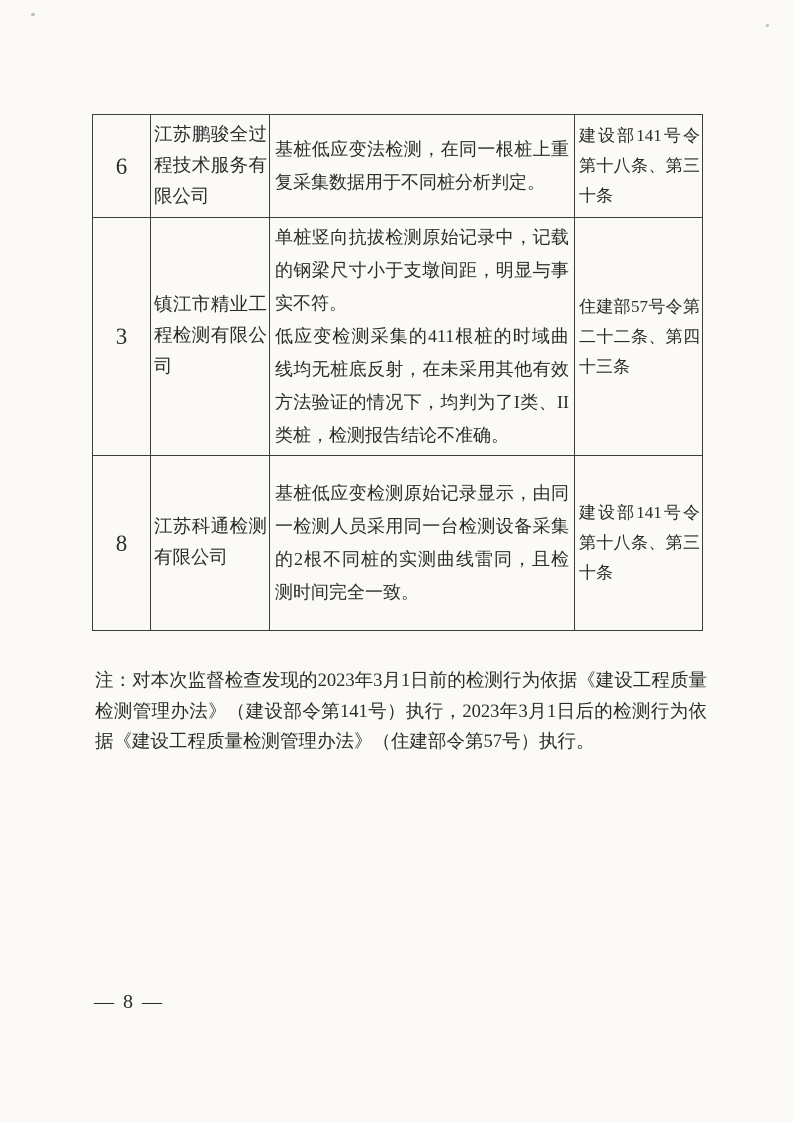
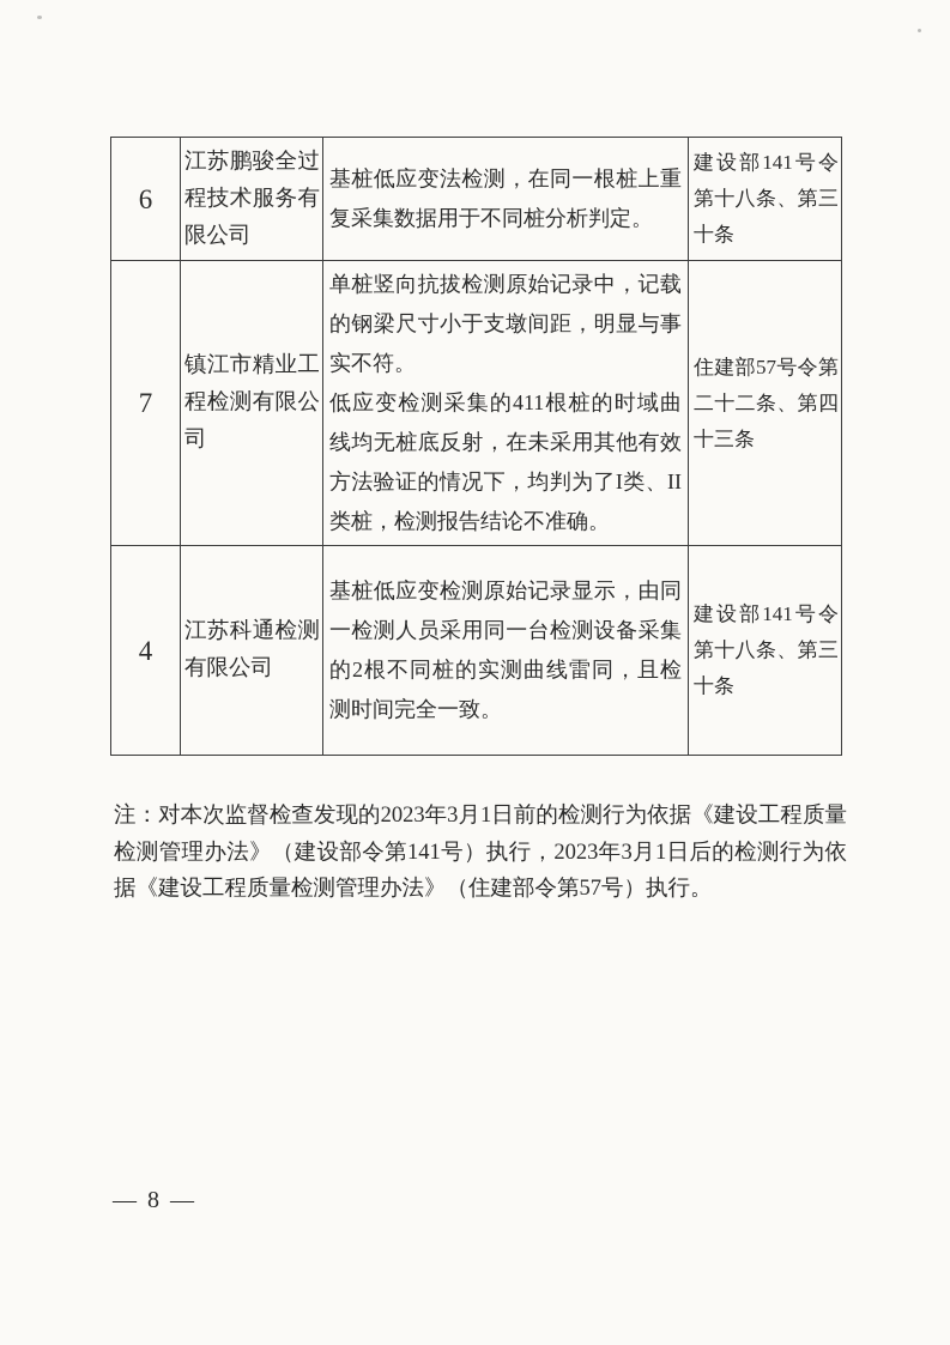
  6	江苏鹏骏全过程技术服务有限公司	基桩低应变法检测，在同一根桩上重复采集数据用于不同桩分析判定。	建设部141号令第十八条、第三十条
- 3	镇江市精业工程检测有限公司	单桩竖向抗拔检测原始记录中，记载的钢梁尺寸小于支墩间距，明显与事实不符。 低应变检测采集的411根桩的时域曲线均无桩底反射，在未采用其他有效方法验证的情况下，均判为了I类、II类桩，检测报告结论不准确。	住建部57号令第二十二条、第四十三条
+ 7	镇江市精业工程检测有限公司	单桩竖向抗拔检测原始记录中，记载的钢梁尺寸小于支墩间距，明显与事实不符。 低应变检测采集的411根桩的时域曲线均无桩底反射，在未采用其他有效方法验证的情况下，均判为了I类、II类桩，检测报告结论不准确。	住建部57号令第二十二条、第四十三条
- 8	江苏科通检测有限公司	基桩低应变检测原始记录显示，由同一检测人员采用同一台检测设备采集的2根不同桩的实测曲线雷同，且检测时间完全一致。	建设部141号令第十八条、第三十条
+ 4	江苏科通检测有限公司	基桩低应变检测原始记录显示，由同一检测人员采用同一台检测设备采集的2根不同桩的实测曲线雷同，且检测时间完全一致。	建设部141号令第十八条、第三十条
  注：对本次监督检查发现的2023年3月1日前的检测行为依据《建设工程质量检测管理办法》（建设部令第141号）执行，2023年3月1日后的检测行为依据《建设工程质量检测管理办法》（住建部令第57号）执行。
  — 8 —
